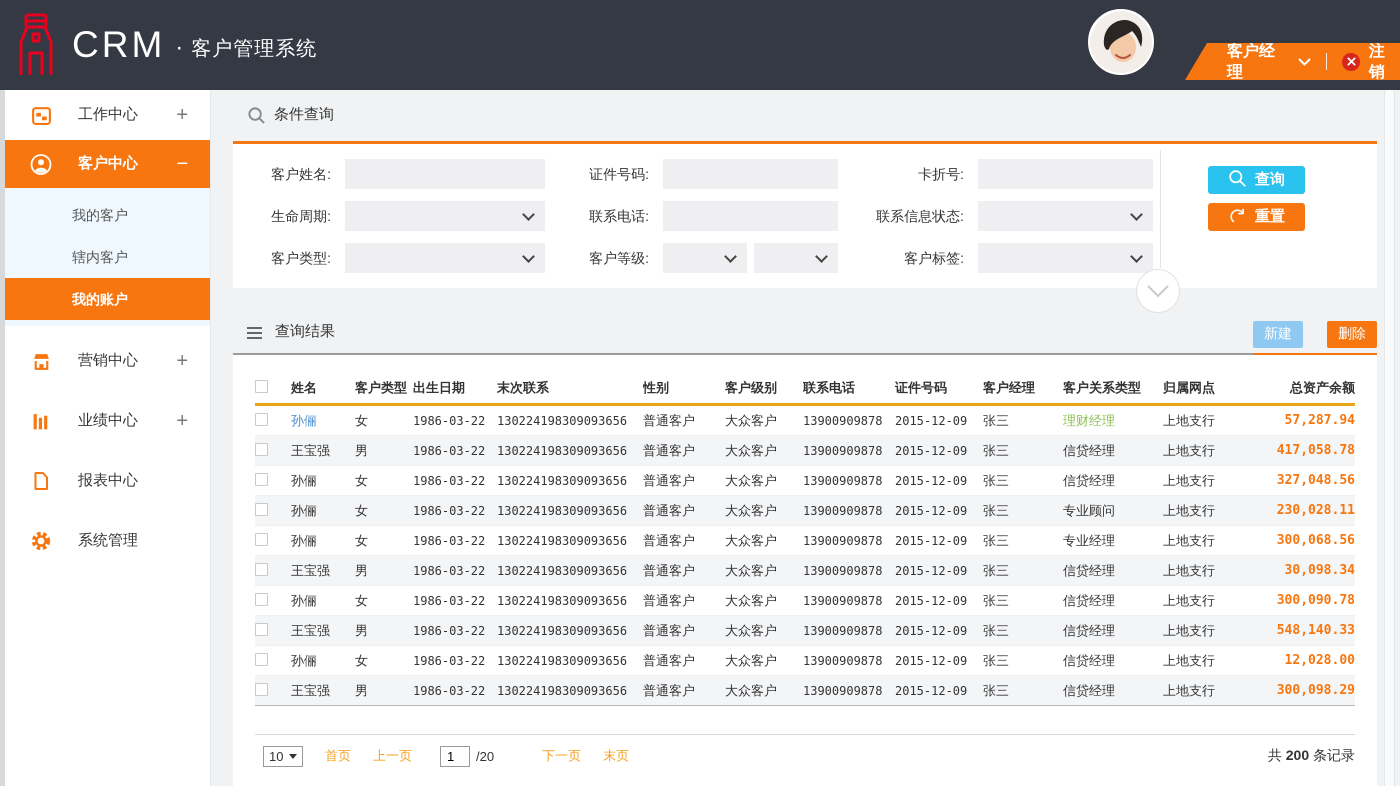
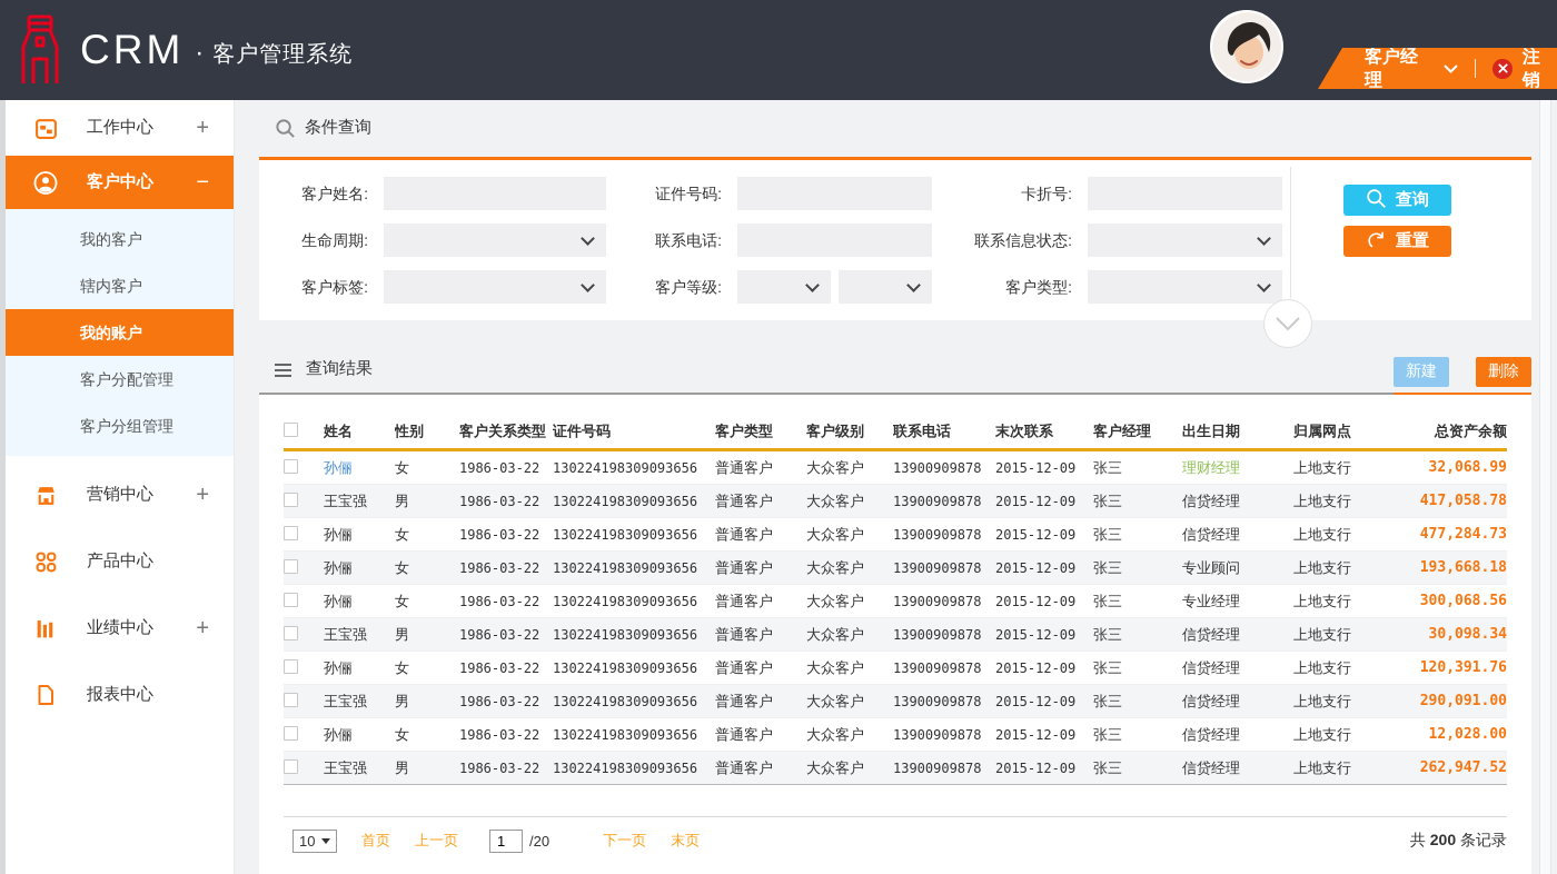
  CRM
  ·
  客户管理系统
  客户经理
  注销
  工作中心
  +
  客户中心
  −
  我的客户
  辖内客户
  我的账户
+ 客户分配管理
+ 客户分组管理
  营销中心
  +
+ 产品中心
  业绩中心
  +
  报表中心
- 系统管理
  条件查询
  客户姓名:
  证件号码:
  卡折号:
  生命周期:
  联系电话:
  联系信息状态:
- 客户类型:
+ 客户标签:
  客户等级:
- 客户标签:
+ 客户类型:
  查询
  重置
  查询结果
  新建
  删除
  姓名
- 客户类型
+ 性别
- 出生日期
+ 客户关系类型
- 末次联系
+ 证件号码
- 性别
+ 客户类型
  客户级别
  联系电话
- 证件号码
+ 末次联系
  客户经理
- 客户关系类型
+ 出生日期
  归属网点
  总资产余额
  孙俪
  女
  1986-03-22
  130224198309093656
  普通客户
  大众客户
  13900909878
  2015-12-09
  张三
  理财经理
  上地支行
- 57,287.94
+ 32,068.99
  王宝强
  男
  1986-03-22
  130224198309093656
  普通客户
  大众客户
  13900909878
  2015-12-09
  张三
  信贷经理
  上地支行
  417,058.78
  孙俪
  女
  1986-03-22
  130224198309093656
  普通客户
  大众客户
  13900909878
  2015-12-09
  张三
  信贷经理
  上地支行
- 327,048.56
+ 477,284.73
  孙俪
  女
  1986-03-22
  130224198309093656
  普通客户
  大众客户
  13900909878
  2015-12-09
  张三
  专业顾问
  上地支行
- 230,028.11
+ 193,668.18
  孙俪
  女
  1986-03-22
  130224198309093656
  普通客户
  大众客户
  13900909878
  2015-12-09
  张三
  专业经理
  上地支行
  300,068.56
  王宝强
  男
  1986-03-22
  130224198309093656
  普通客户
  大众客户
  13900909878
  2015-12-09
  张三
  信贷经理
  上地支行
  30,098.34
  孙俪
  女
  1986-03-22
  130224198309093656
  普通客户
  大众客户
  13900909878
  2015-12-09
  张三
  信贷经理
  上地支行
- 300,090.78
+ 120,391.76
  王宝强
  男
  1986-03-22
  130224198309093656
  普通客户
  大众客户
  13900909878
  2015-12-09
  张三
  信贷经理
  上地支行
- 548,140.33
+ 290,091.00
  孙俪
  女
  1986-03-22
  130224198309093656
  普通客户
  大众客户
  13900909878
  2015-12-09
  张三
  信贷经理
  上地支行
  12,028.00
  王宝强
  男
  1986-03-22
  130224198309093656
  普通客户
  大众客户
  13900909878
  2015-12-09
  张三
  信贷经理
  上地支行
- 300,098.29
+ 262,947.52
  10
  首页
  上一页
  1
  /20
  下一页
  末页
  共 200 条记录
